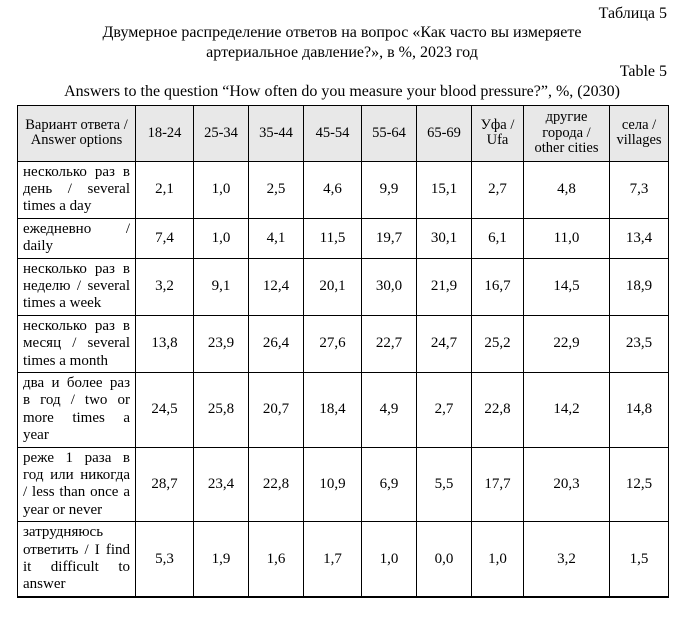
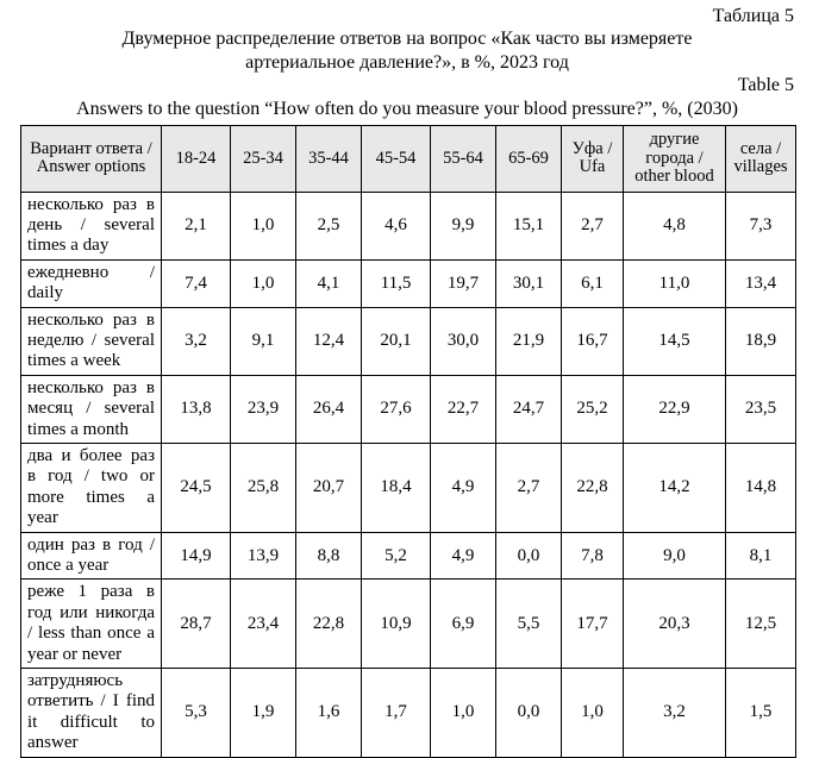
  Таблица 5
  Двумерное распределение ответов на вопрос «Как часто вы измеряете артериальное давление?», в %, 2023 год
  Table 5
  Answers to the question “How often do you measure your blood pressure?”, %, (2030)
- Вариант ответа / Answer options	18-24	25-34	35-44	45-54	55-64	65-69	Уфа / Ufa	другие города / other cities	села / villages
+ Вариант ответа / Answer options	18-24	25-34	35-44	45-54	55-64	65-69	Уфа / Ufa	другие города / other blood	села / villages
  несколько раз в день / several times a day	2,1	1,0	2,5	4,6	9,9	15,1	2,7	4,8	7,3
  ежедневно / daily	7,4	1,0	4,1	11,5	19,7	30,1	6,1	11,0	13,4
  несколько раз в неделю / several times a week	3,2	9,1	12,4	20,1	30,0	21,9	16,7	14,5	18,9
  несколько раз в месяц / several times a month	13,8	23,9	26,4	27,6	22,7	24,7	25,2	22,9	23,5
  два и более раз в год / two or more times a year	24,5	25,8	20,7	18,4	4,9	2,7	22,8	14,2	14,8
+ один раз в год / once a year	14,9	13,9	8,8	5,2	4,9	0,0	7,8	9,0	8,1
  реже 1 раза в год или никогда / less than once a year or never	28,7	23,4	22,8	10,9	6,9	5,5	17,7	20,3	12,5
  затрудняюсь ответить / I find it difficult to answer	5,3	1,9	1,6	1,7	1,0	0,0	1,0	3,2	1,5
